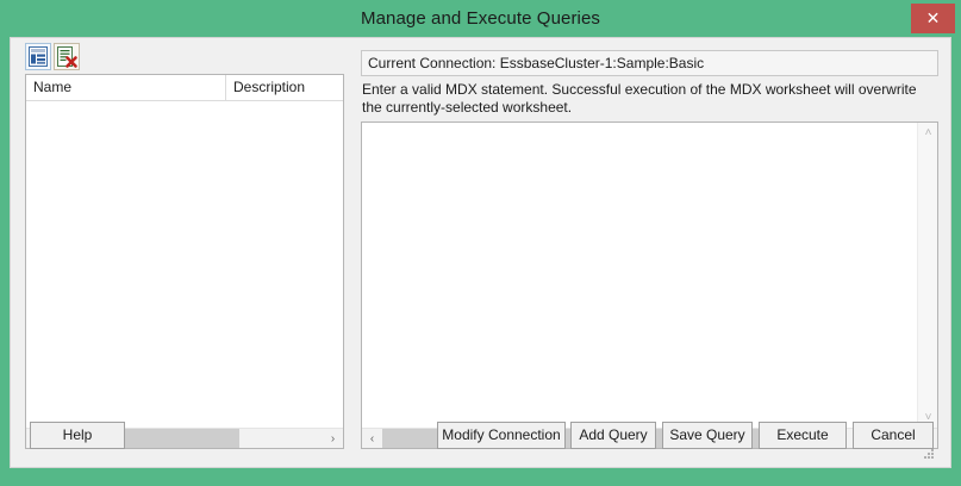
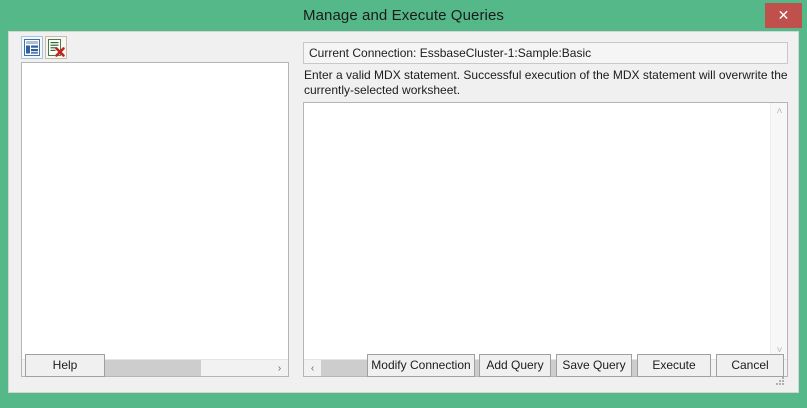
  Manage and Execute Queries
  ✕
- Name
- Description
  ›
  Current Connection: EssbaseCluster-1:Sample:Basic
- Enter a valid MDX statement. Successful execution of the MDX worksheet will overwrite the currently-selected worksheet.
+ Enter a valid MDX statement. Successful execution of the MDX statement will overwrite the currently-selected worksheet.
  ˄
  ˅
  ‹
  Help
  Modify Connection
  Add Query
  Save Query
  Execute
  Cancel
